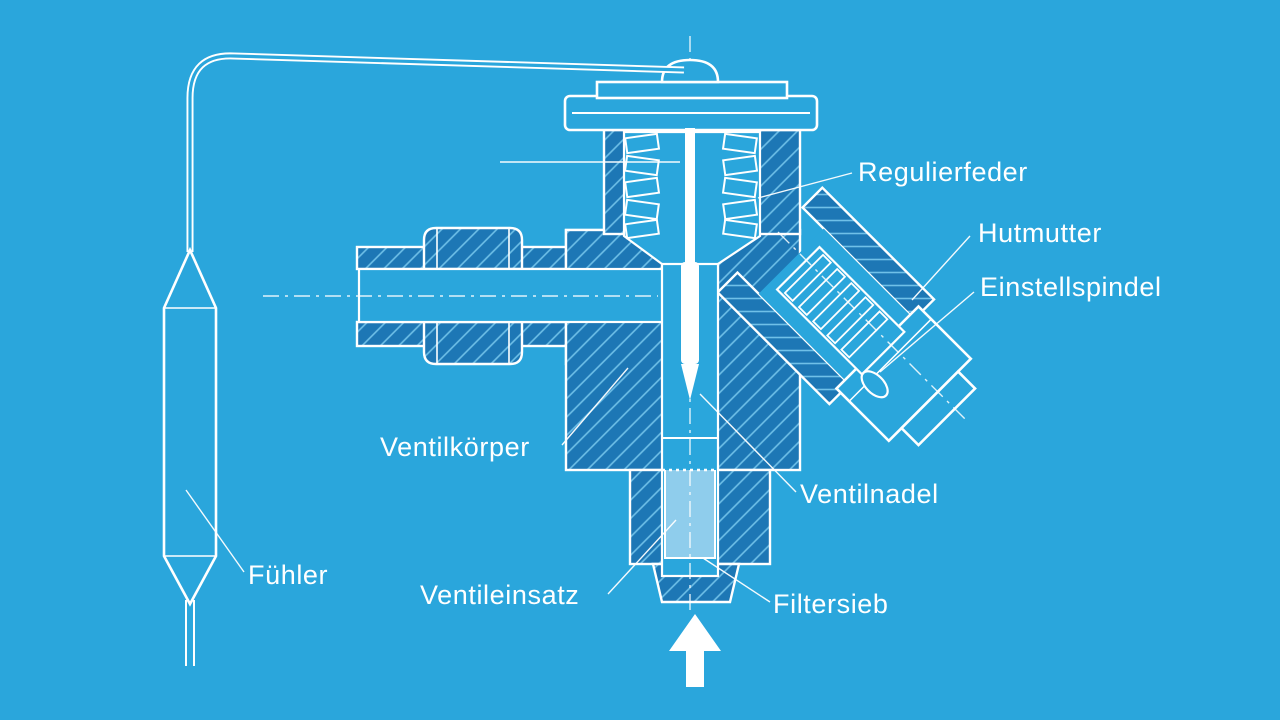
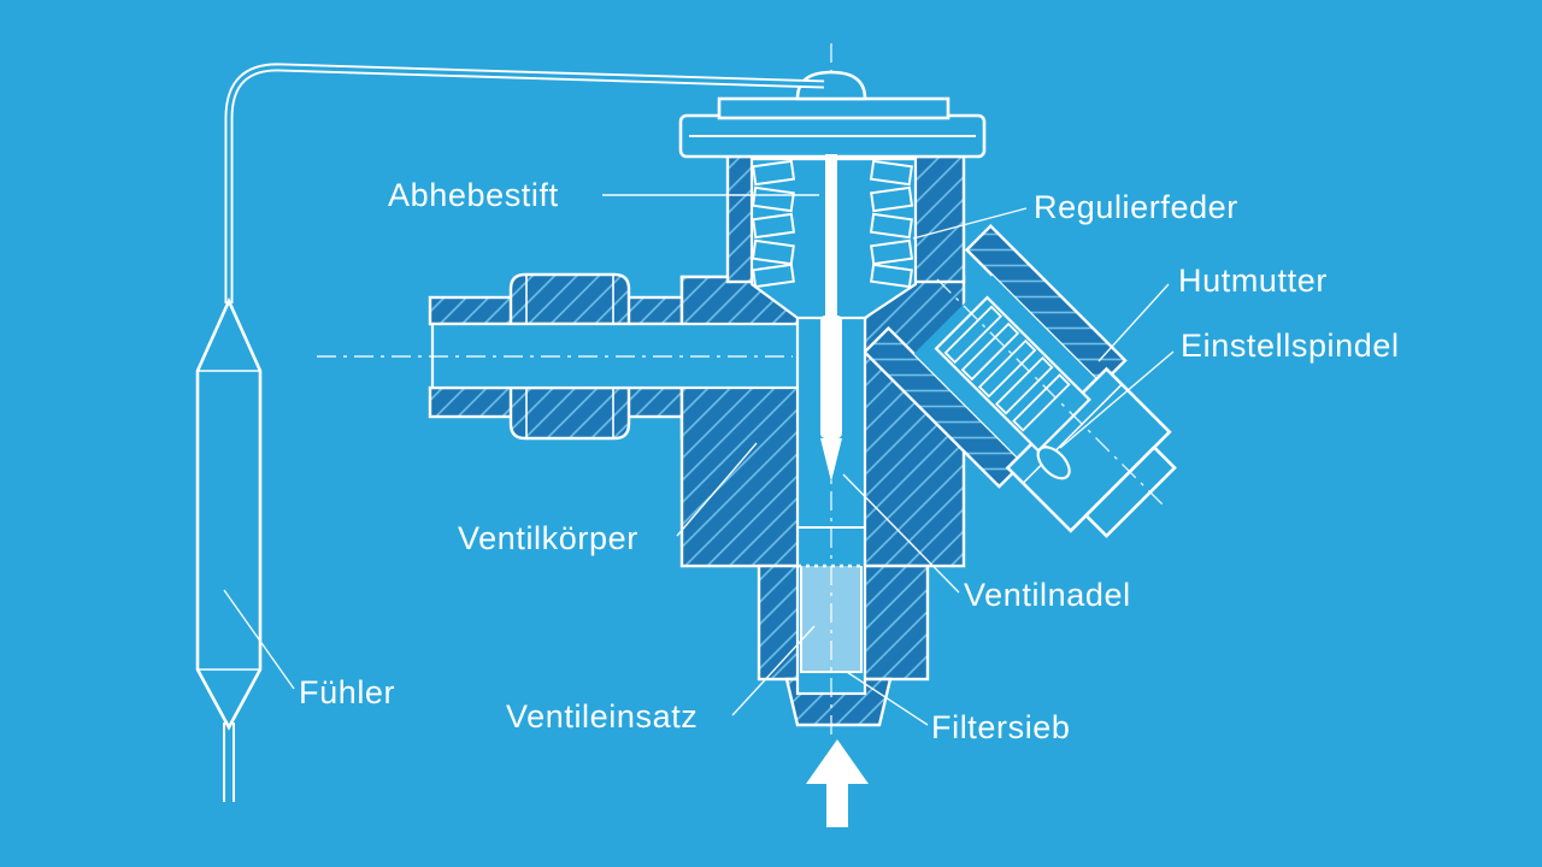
+ Abhebestift
  Regulierfeder
  Hutmutter
  Einstellspindel
  Ventilkörper
  Ventilnadel
  Ventileinsatz
  Filtersieb
  Fühler
